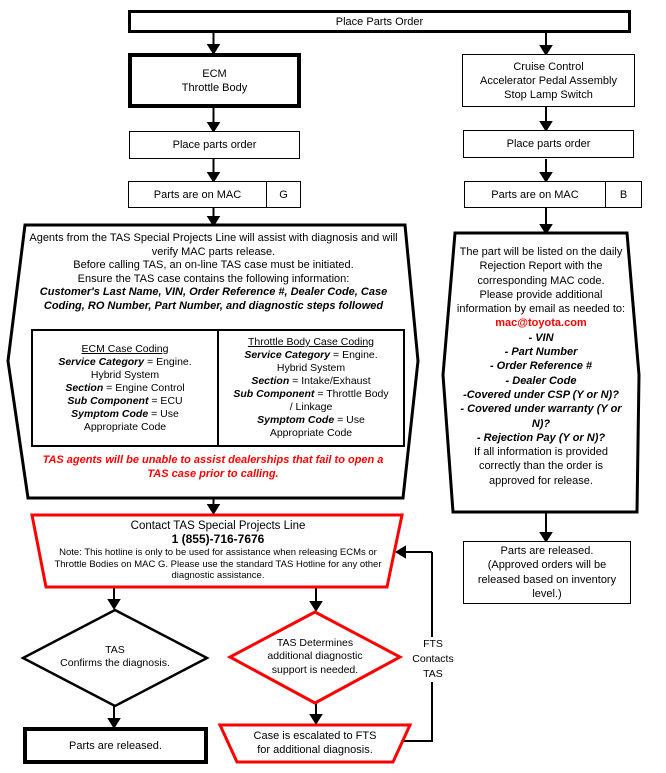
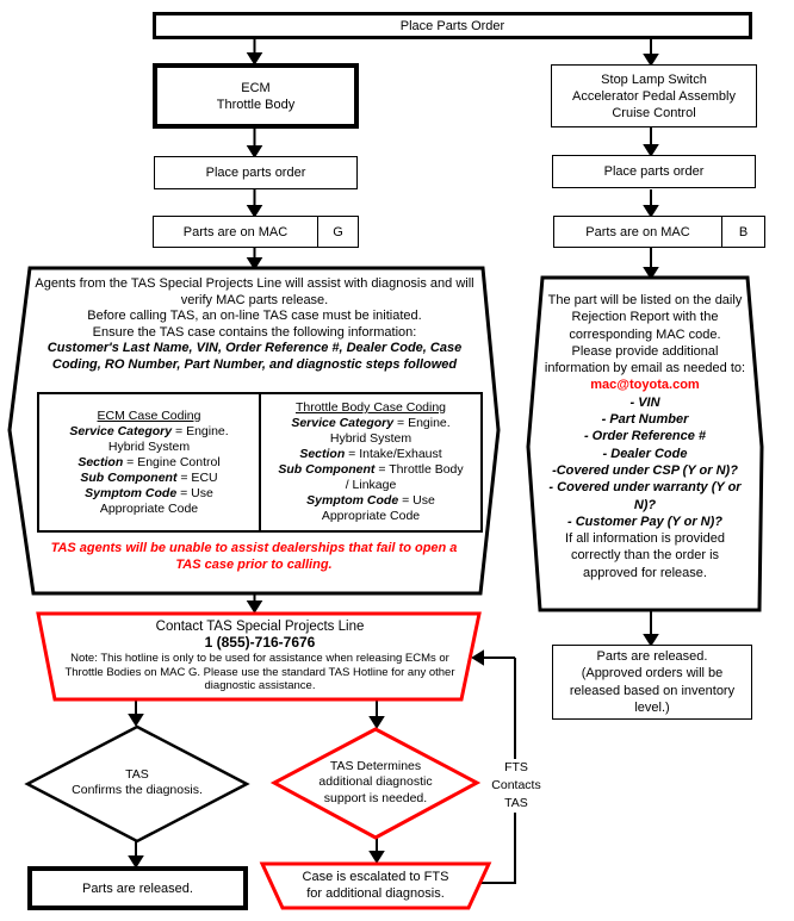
  Place Parts Order
  ECM
  Throttle Body
  Place parts order
  Parts are on MAC
  G
- Cruise Control
+ Stop Lamp Switch
  Accelerator Pedal Assembly
- Stop Lamp Switch
+ Cruise Control
  Place parts order
  Parts are on MAC
  B
  Agents from the TAS Special Projects Line will assist with diagnosis and will verify MAC parts release.
  Before calling TAS, an on-line TAS case must be initiated.
  Ensure the TAS case contains the following information:
  Customer's Last Name, VIN, Order Reference #, Dealer Code, Case Coding, RO Number, Part Number, and diagnostic steps followed
  ECM Case Coding
  Service Category = Engine. Hybrid System
  Section = Engine Control
  Sub Component = ECU
  Symptom Code = Use Appropriate Code
  Throttle Body Case Coding
  Service Category = Engine. Hybrid System
  Section = Intake/Exhaust
  Sub Component = Throttle Body / Linkage
  Symptom Code = Use Appropriate Code
  TAS agents will be unable to assist dealerships that fail to open a TAS case prior to calling.
  The part will be listed on the daily Rejection Report with the corresponding MAC code.
  Please provide additional information by email as needed to: mac@toyota.com
  - VIN
  - Part Number
  - Order Reference #
  - Dealer Code
  -Covered under CSP (Y or N)?
  - Covered under warranty (Y or N)?
- - Rejection Pay (Y or N)?
+ - Customer Pay (Y or N)?
  If all information is provided correctly than the order is approved for release.
  Parts are released.
  (Approved orders will be released based on inventory level.)
  Contact TAS Special Projects Line
  1 (855)-716-7676
  Note: This hotline is only to be used for assistance when releasing ECMs or Throttle Bodies on MAC G. Please use the standard TAS Hotline for any other diagnostic assistance.
  TAS
  Confirms the diagnosis.
  TAS Determines
  additional diagnostic
  support is needed.
  FTS
  Contacts
  TAS
  Parts are released.
  Case is escalated to FTS
  for additional diagnosis.
